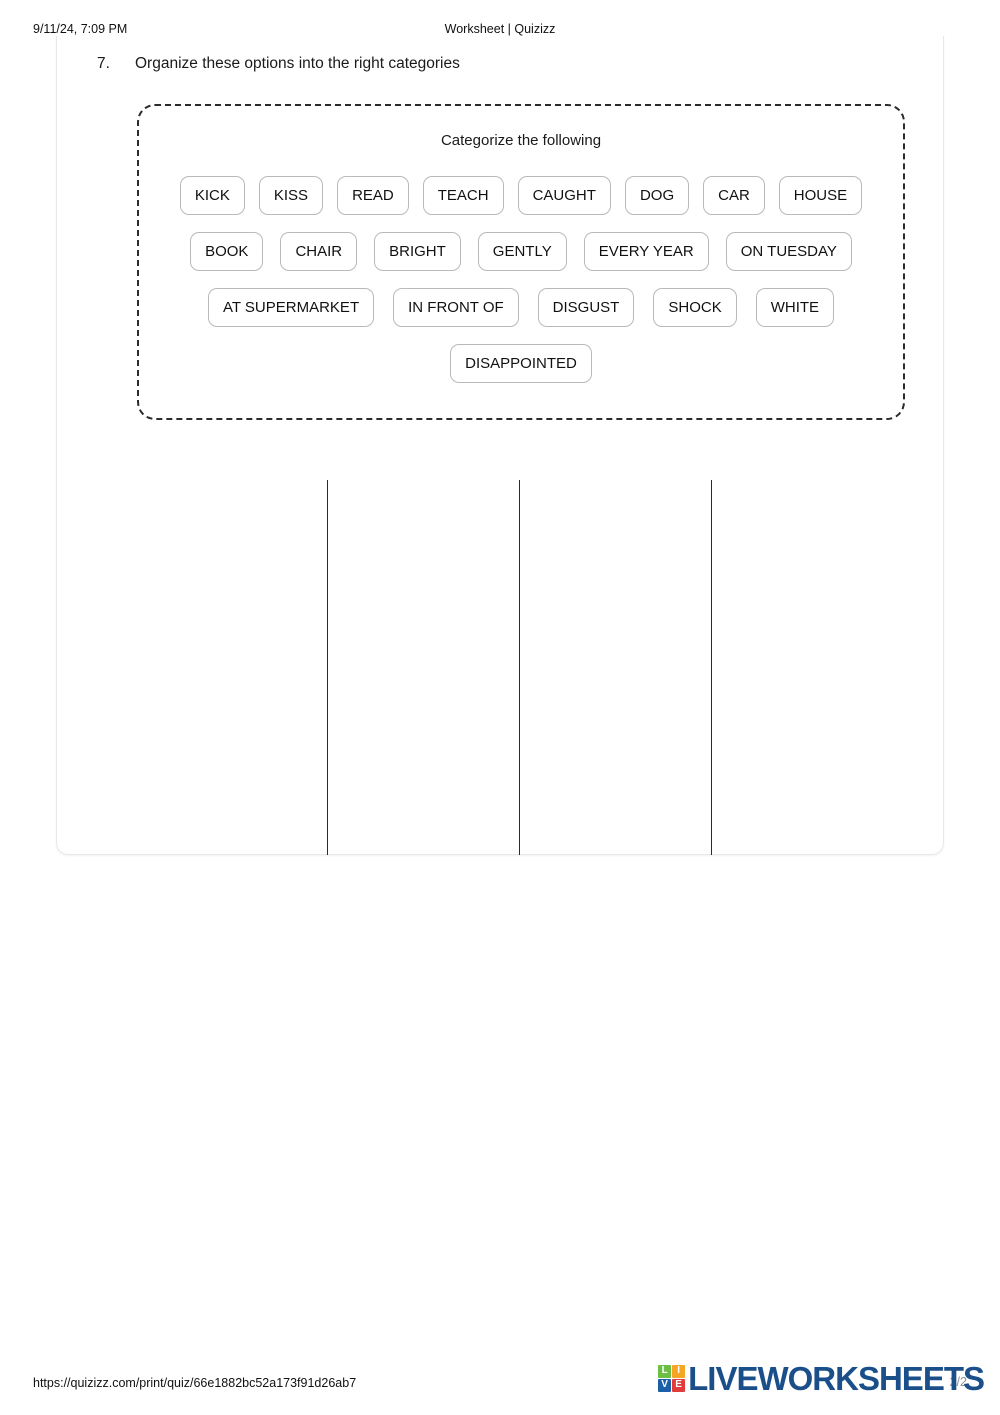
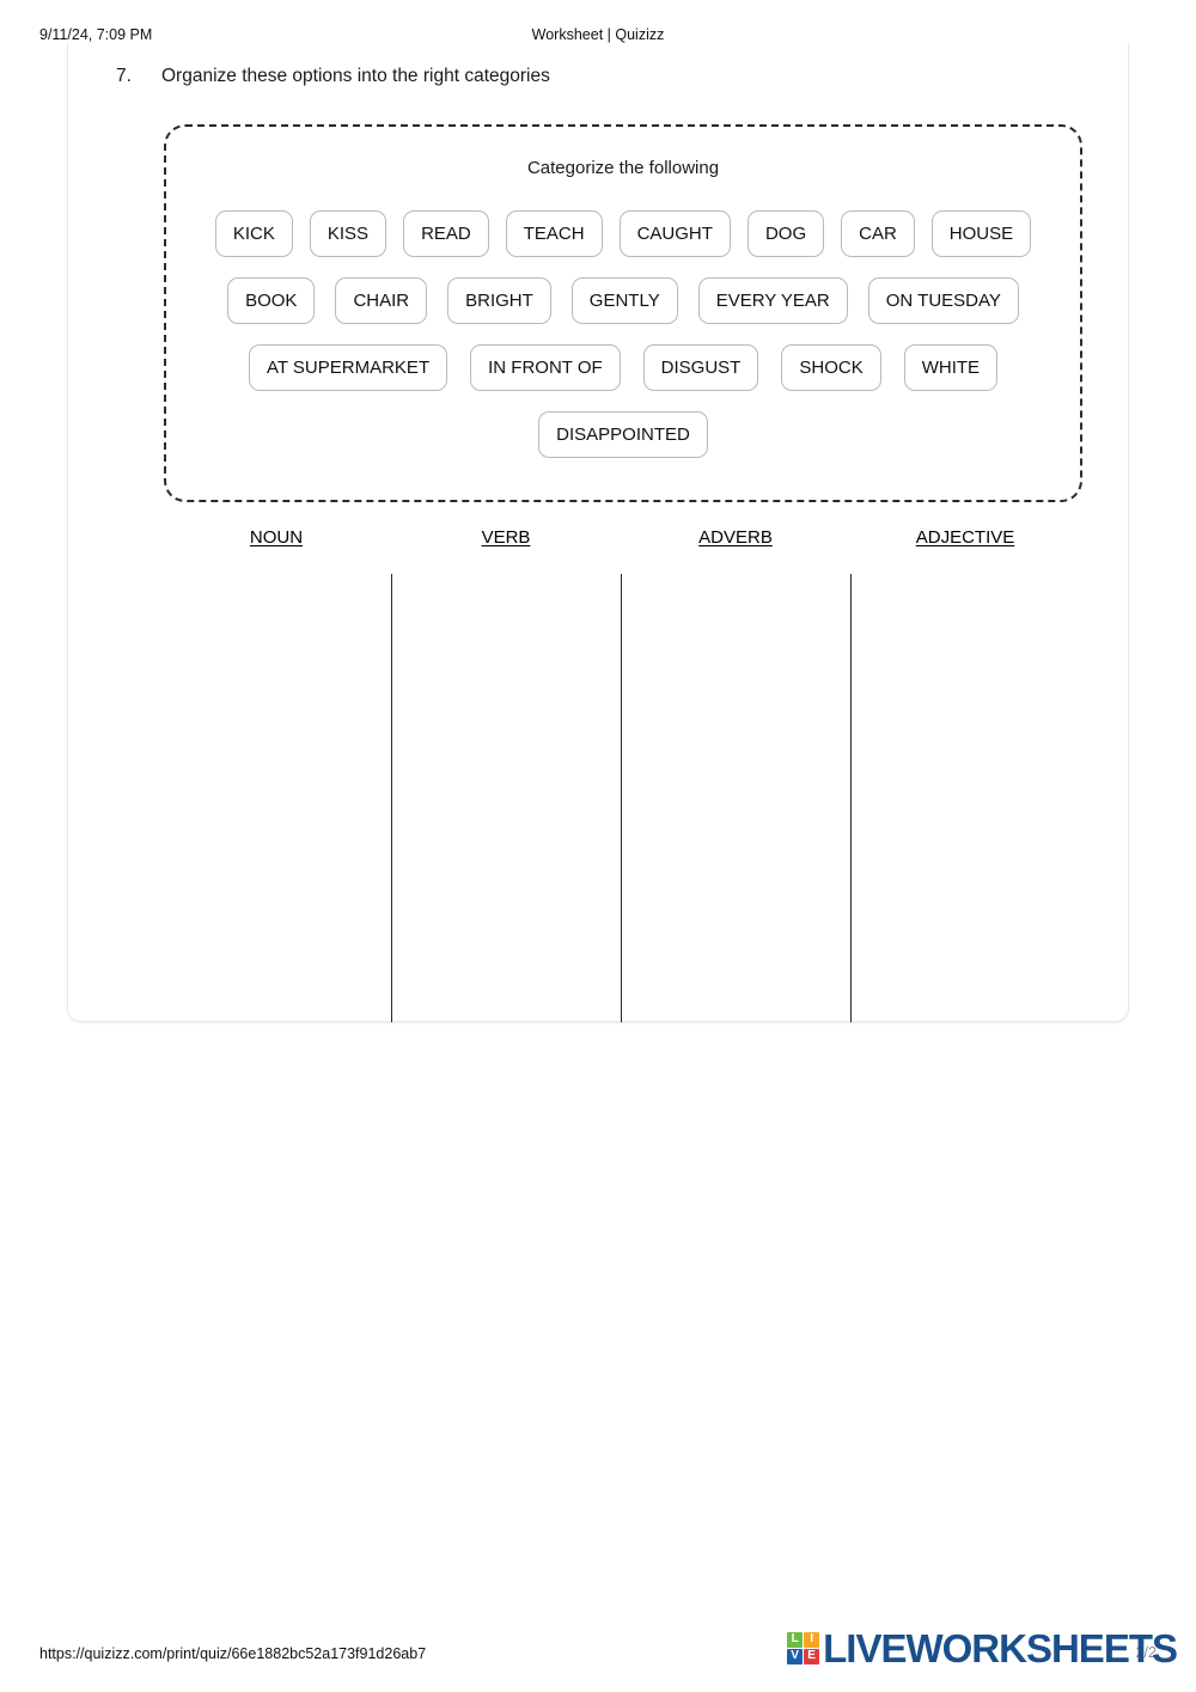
  9/11/24, 7:09 PM
  Worksheet | Quizizz
  7.
  Organize these options into the right categories
  Categorize the following
  KICK
  KISS
  READ
  TEACH
  CAUGHT
  DOG
  CAR
  HOUSE
  BOOK
  CHAIR
  BRIGHT
  GENTLY
  EVERY YEAR
  ON TUESDAY
  AT SUPERMARKET
  IN FRONT OF
  DISGUST
  SHOCK
  WHITE
  DISAPPOINTED
+ NOUN
+ VERB
+ ADVERB
+ ADJECTIVE
  https://quizizz.com/print/quiz/66e1882bc52a173f91d26ab7
  2/2
  L
  I
  V
  E
  LIVEWORKSHEETS
